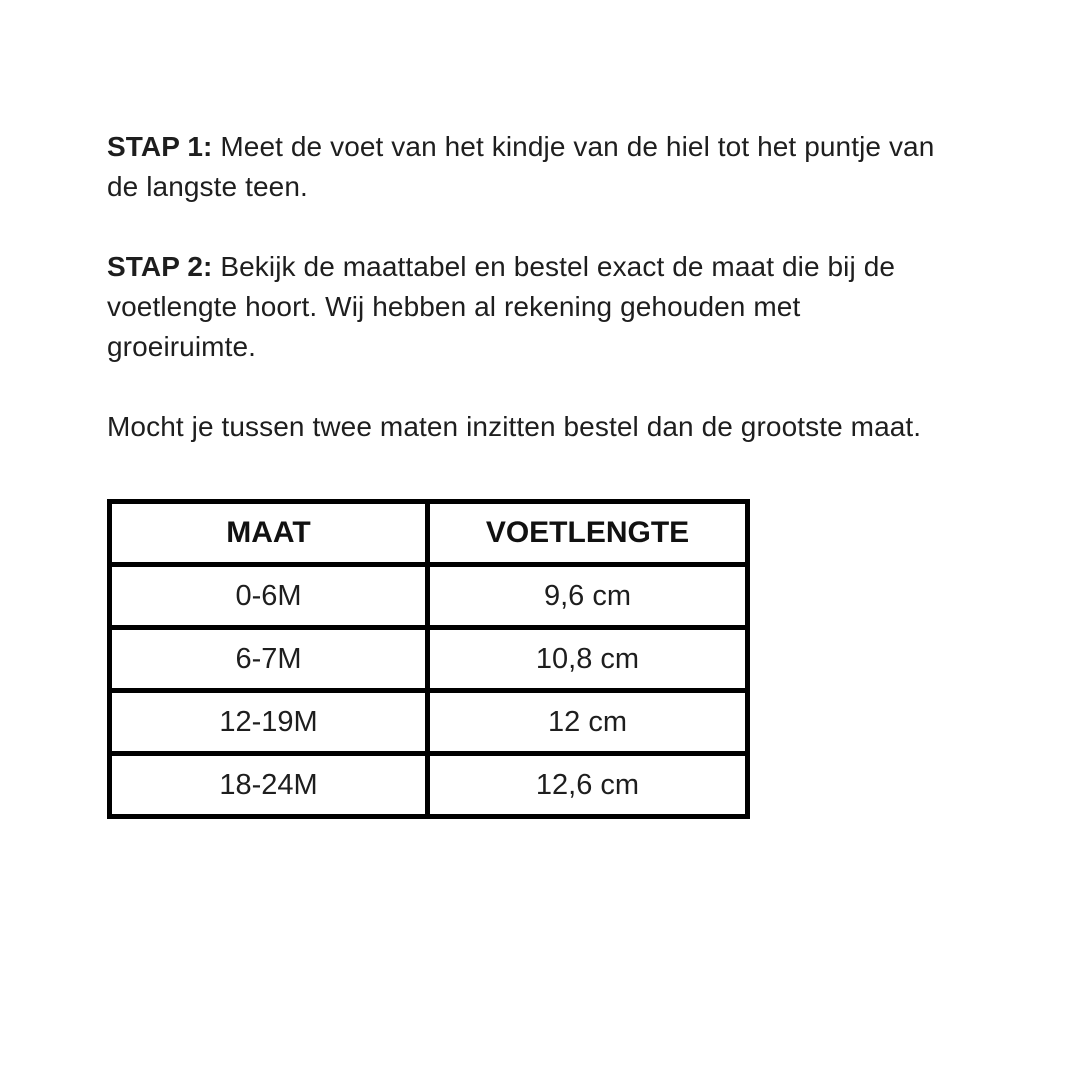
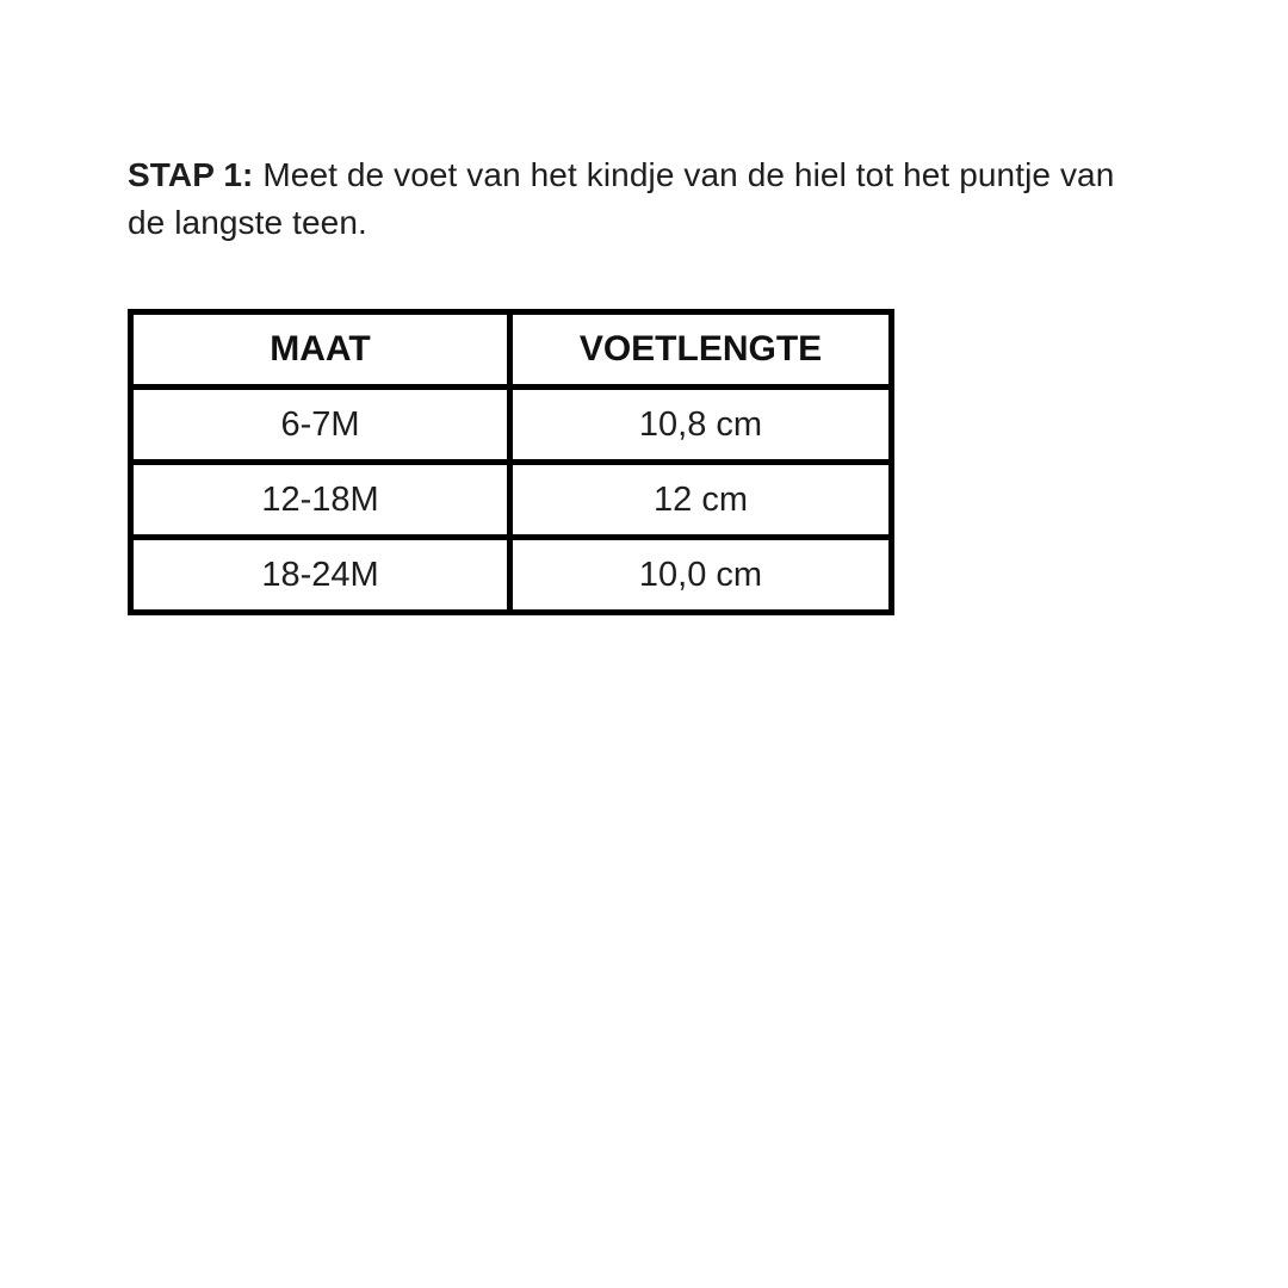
  STAP 1: Meet de voet van het kindje van de hiel tot het puntje van de langste teen.
- STAP 2: Bekijk de maattabel en bestel exact de maat die bij de voetlengte hoort. Wij hebben al rekening gehouden met groeiruimte.
- Mocht je tussen twee maten inzitten bestel dan de grootste maat.
  MAAT	VOETLENGTE
- 0-6M	9,6 cm
  6-7M	10,8 cm
- 12-19M	12 cm
+ 12-18M	12 cm
- 18-24M	12,6 cm
+ 18-24M	10,0 cm
